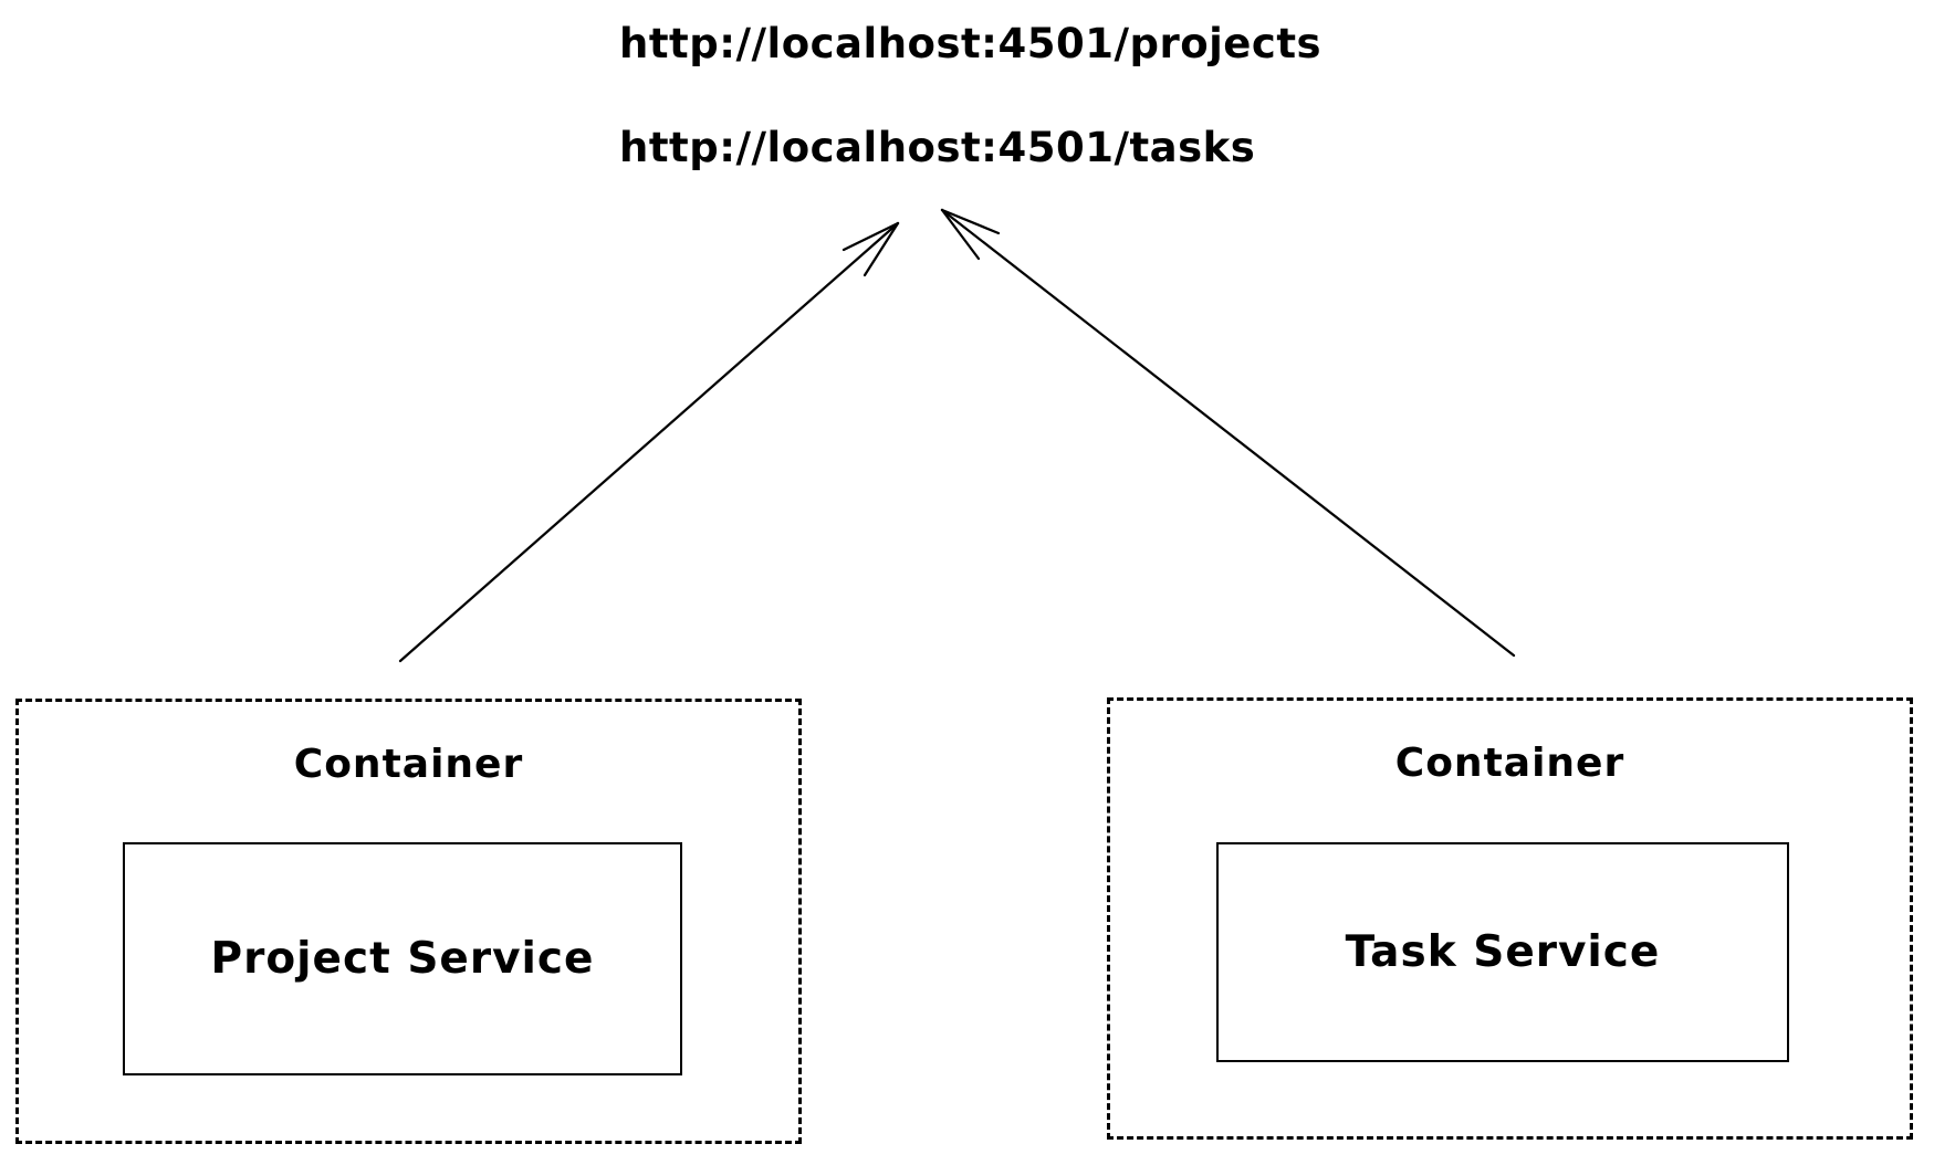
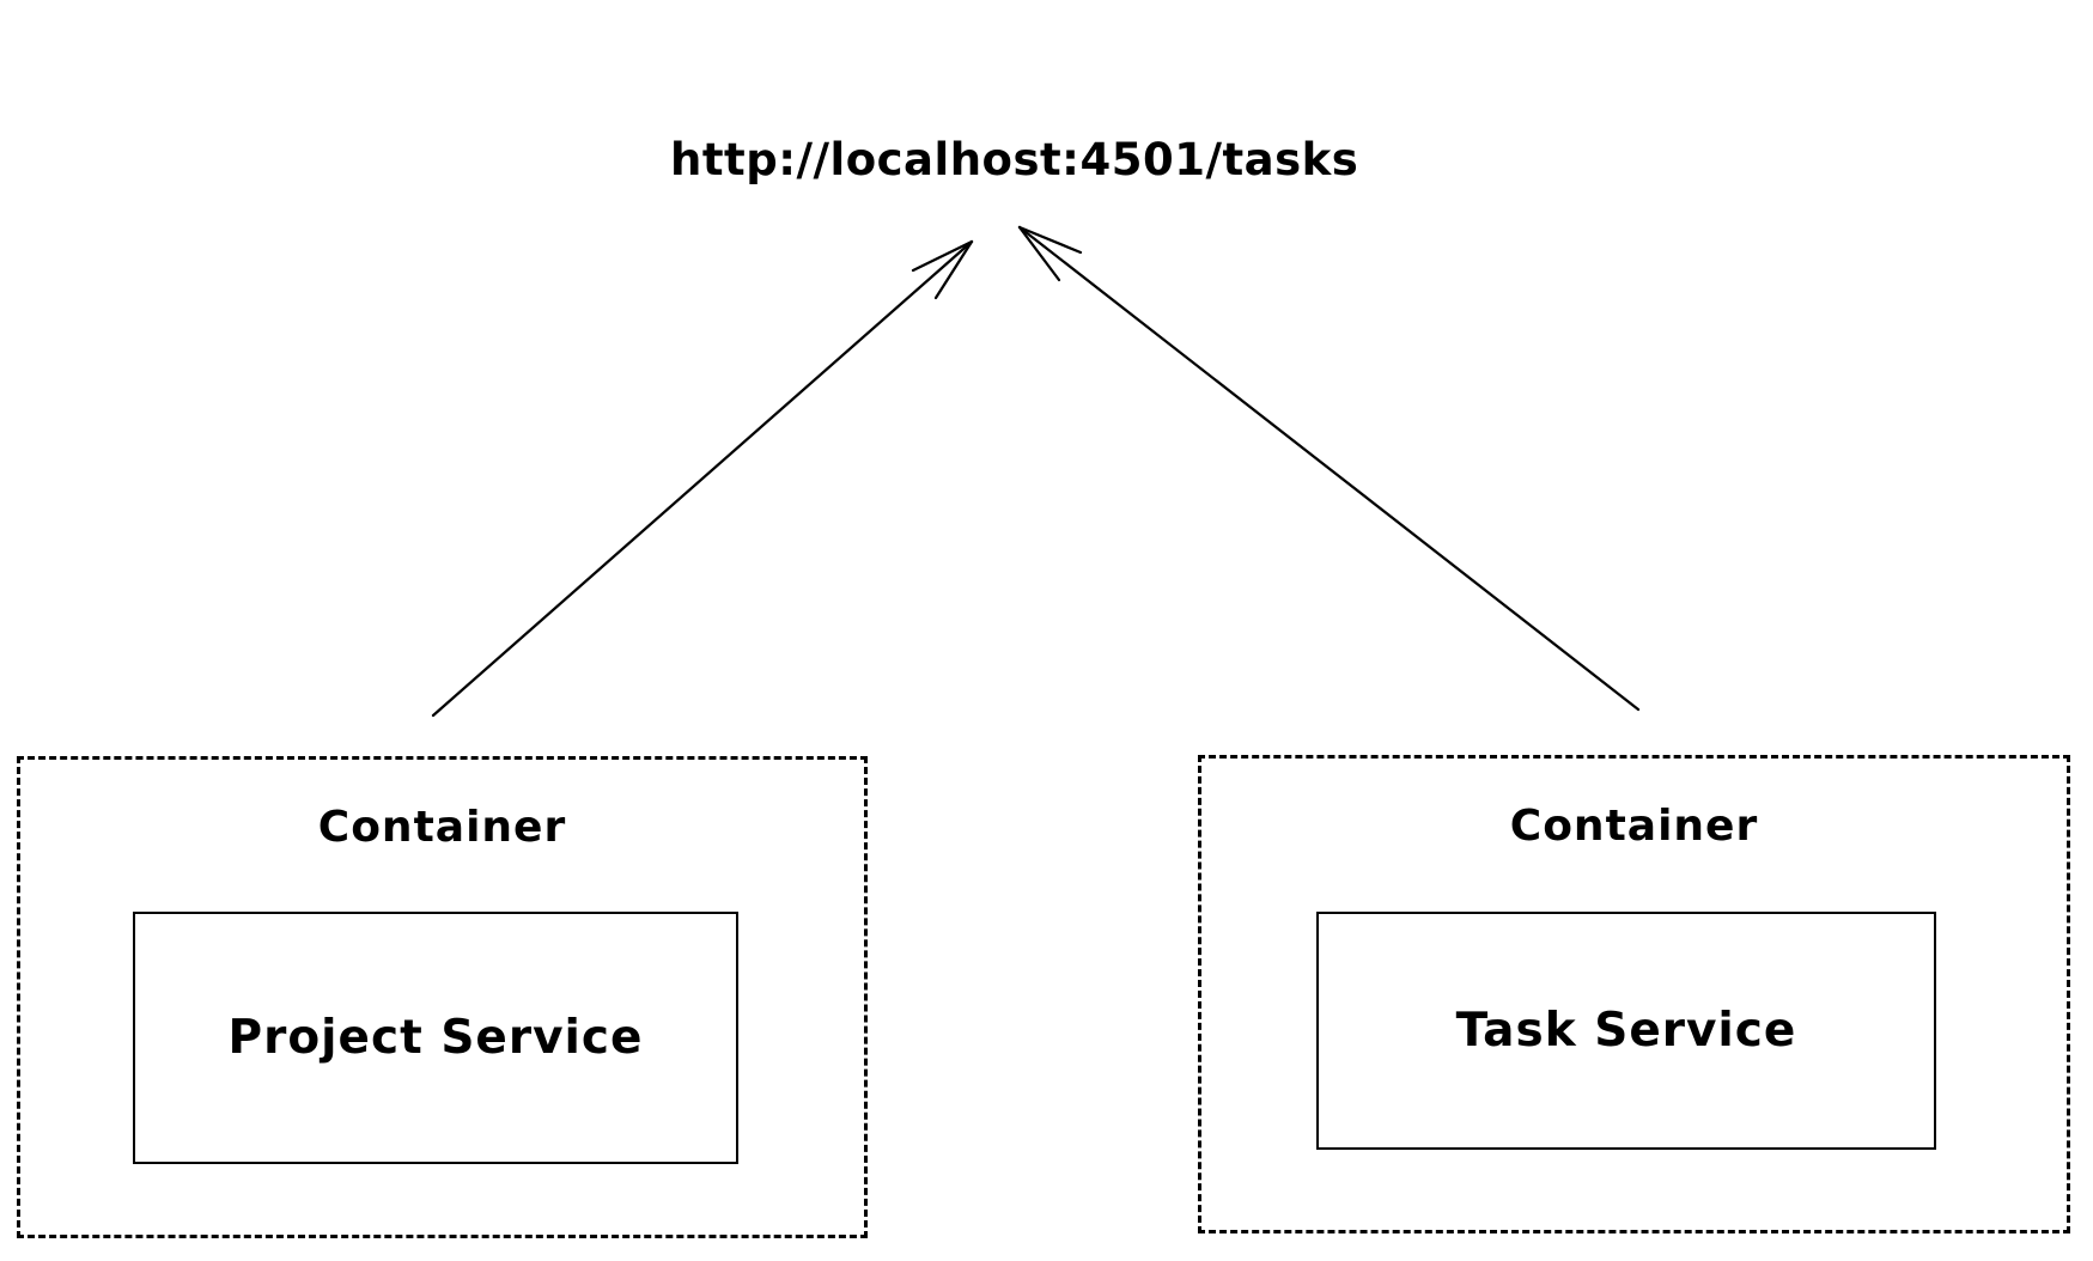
- http://localhost:4501/projects
  http://localhost:4501/tasks
  Container
  Project Service
  Container
  Task Service
